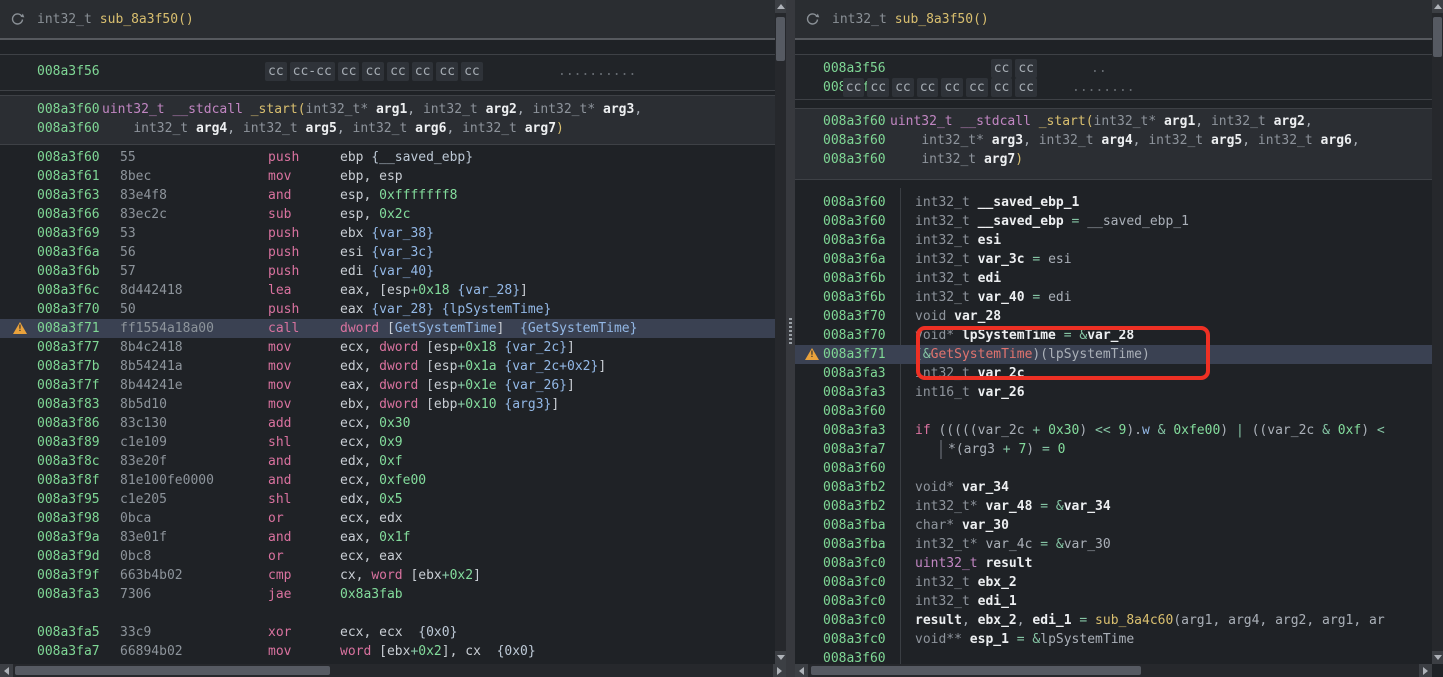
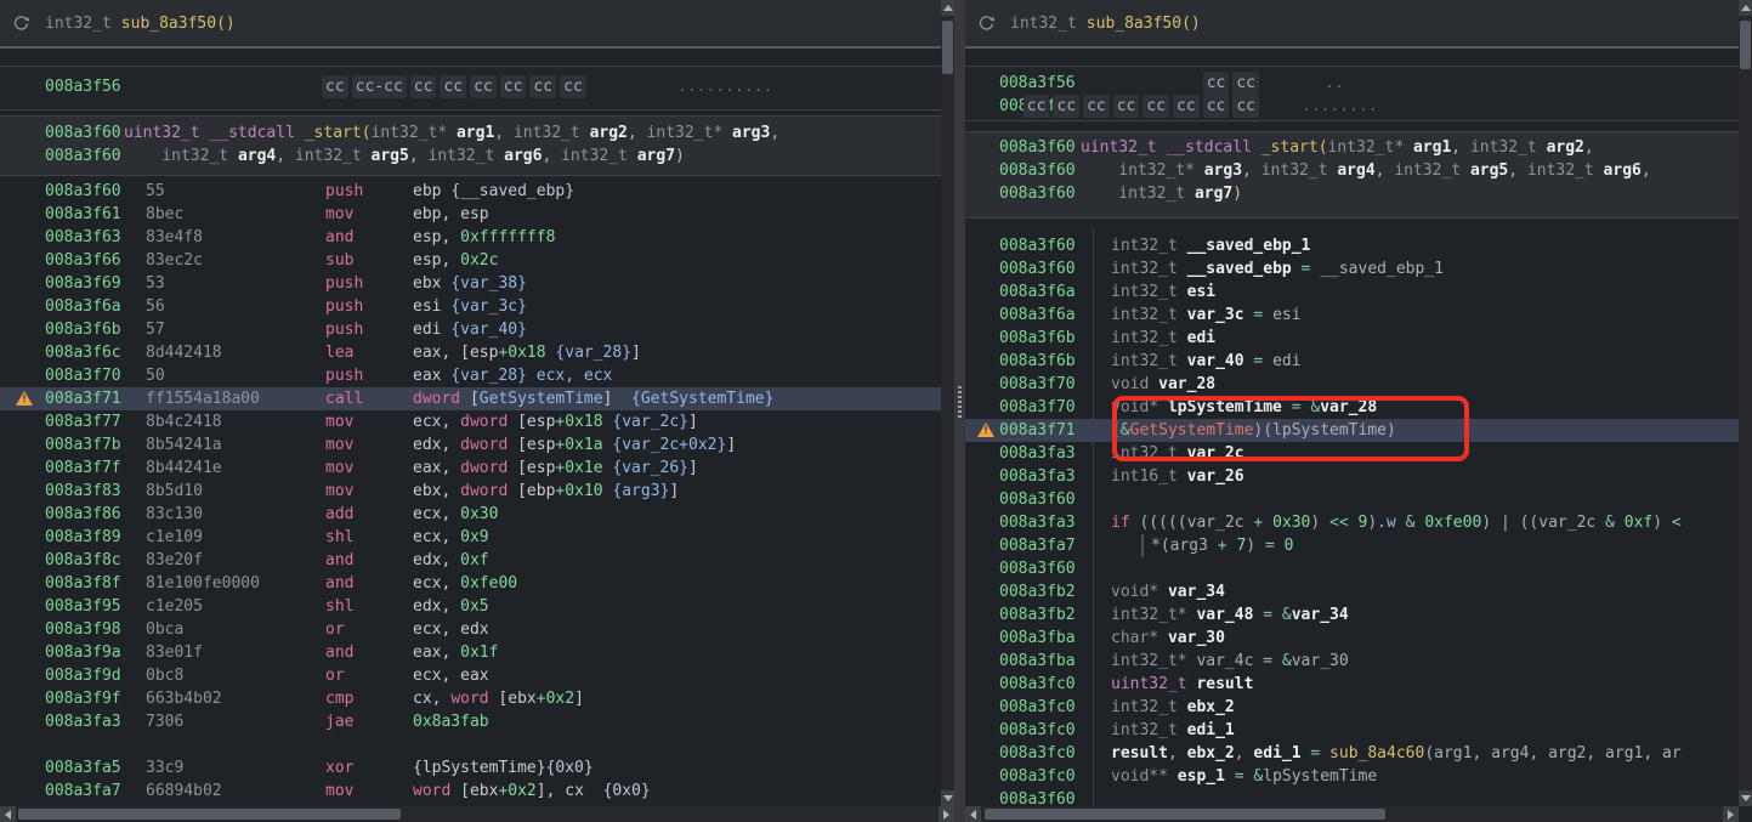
  int32_t
  sub_8a3f50()
  008a3f56
  cc
  cc-cc
  cc
  cc
  cc
  cc
  cc
  cc
  ..........
  008a3f60
  uint32_t __stdcall _start(int32_t* arg1, int32_t arg2, int32_t* arg3,
  008a3f60
  int32_t arg4, int32_t arg5, int32_t arg6, int32_t arg7)
  008a3f60
  55
  push
  ebp {__saved_ebp}
  008a3f61
  8bec
  mov
  ebp, esp
  008a3f63
  83e4f8
  and
  esp, 0xfffffff8
  008a3f66
  83ec2c
  sub
  esp, 0x2c
  008a3f69
  53
  push
  ebx {var_38}
  008a3f6a
  56
  push
  esi {var_3c}
  008a3f6b
  57
  push
  edi {var_40}
  008a3f6c
  8d442418
  lea
  eax, [esp+0x18 {var_28}]
  008a3f70
  50
  push
- eax {var_28} {lpSystemTime}
+ eax {var_28} ecx, ecx
  !
  008a3f71
  ff1554a18a00
  call
  dword [GetSystemTime] {GetSystemTime}
  008a3f77
  8b4c2418
  mov
  ecx, dword [esp+0x18 {var_2c}]
  008a3f7b
  8b54241a
  mov
  edx, dword [esp+0x1a {var_2c+0x2}]
  008a3f7f
  8b44241e
  mov
  eax, dword [esp+0x1e {var_26}]
  008a3f83
  8b5d10
  mov
  ebx, dword [ebp+0x10 {arg3}]
  008a3f86
  83c130
  add
  ecx, 0x30
  008a3f89
  c1e109
  shl
  ecx, 0x9
  008a3f8c
  83e20f
  and
  edx, 0xf
  008a3f8f
  81e100fe0000
  and
  ecx, 0xfe00
  008a3f95
  c1e205
  shl
  edx, 0x5
  008a3f98
  0bca
  or
  ecx, edx
  008a3f9a
  83e01f
  and
  eax, 0x1f
  008a3f9d
  0bc8
  or
  ecx, eax
  008a3f9f
  663b4b02
  cmp
  cx, word [ebx+0x2]
  008a3fa3
  7306
  jae
  0x8a3fab
  008a3fa5
  33c9
  xor
- ecx, ecx {0x0}
+ {lpSystemTime}{0x0}
  008a3fa7
  66894b02
  mov
  word [ebx+0x2], cx {0x0}
  int32_t
  sub_8a3f50()
  008a3f56
  cc
  cc
  ..
  cc
  cc
  cc
  cc
  cc
  cc
  cc
  cc
  ........
  008a3f60
  uint32_t __stdcall _start(int32_t* arg1, int32_t arg2,
  008a3f60
  int32_t* arg3, int32_t arg4, int32_t arg5, int32_t arg6,
  008a3f60
  int32_t arg7)
  008a3f60
  int32_t __saved_ebp_1
  008a3f60
  int32_t __saved_ebp = __saved_ebp_1
  008a3f6a
  int32_t esi
  008a3f6a
  int32_t var_3c = esi
  008a3f6b
  int32_t edi
  008a3f6b
  int32_t var_40 = edi
  008a3f70
  void var_28
  008a3f70
  void* lpSystemTime = &var_28
  008a3f71
  !
  (&GetSystemTime)(lpSystemTime)
  008a3fa3
  int32_t var_2c
  008a3fa3
  int16_t var_26
  008a3f60
  008a3fa3
  if (((((var_2c + 0x30) << 9).w & 0xfe00) | ((var_2c & 0xf) <
  008a3fa7
  *(arg3 + 7) = 0
  008a3f60
  008a3fb2
  void* var_34
  008a3fb2
  int32_t* var_48 = &var_34
  008a3fba
  char* var_30
  008a3fba
  int32_t* var_4c = &var_30
  008a3fc0
  uint32_t result
  008a3fc0
  int32_t ebx_2
  008a3fc0
  int32_t edi_1
  008a3fc0
  result, ebx_2, edi_1 = sub_8a4c60(arg1, arg4, arg2, arg1, ar
  008a3fc0
  void** esp_1 = &lpSystemTime
  008a3f60
